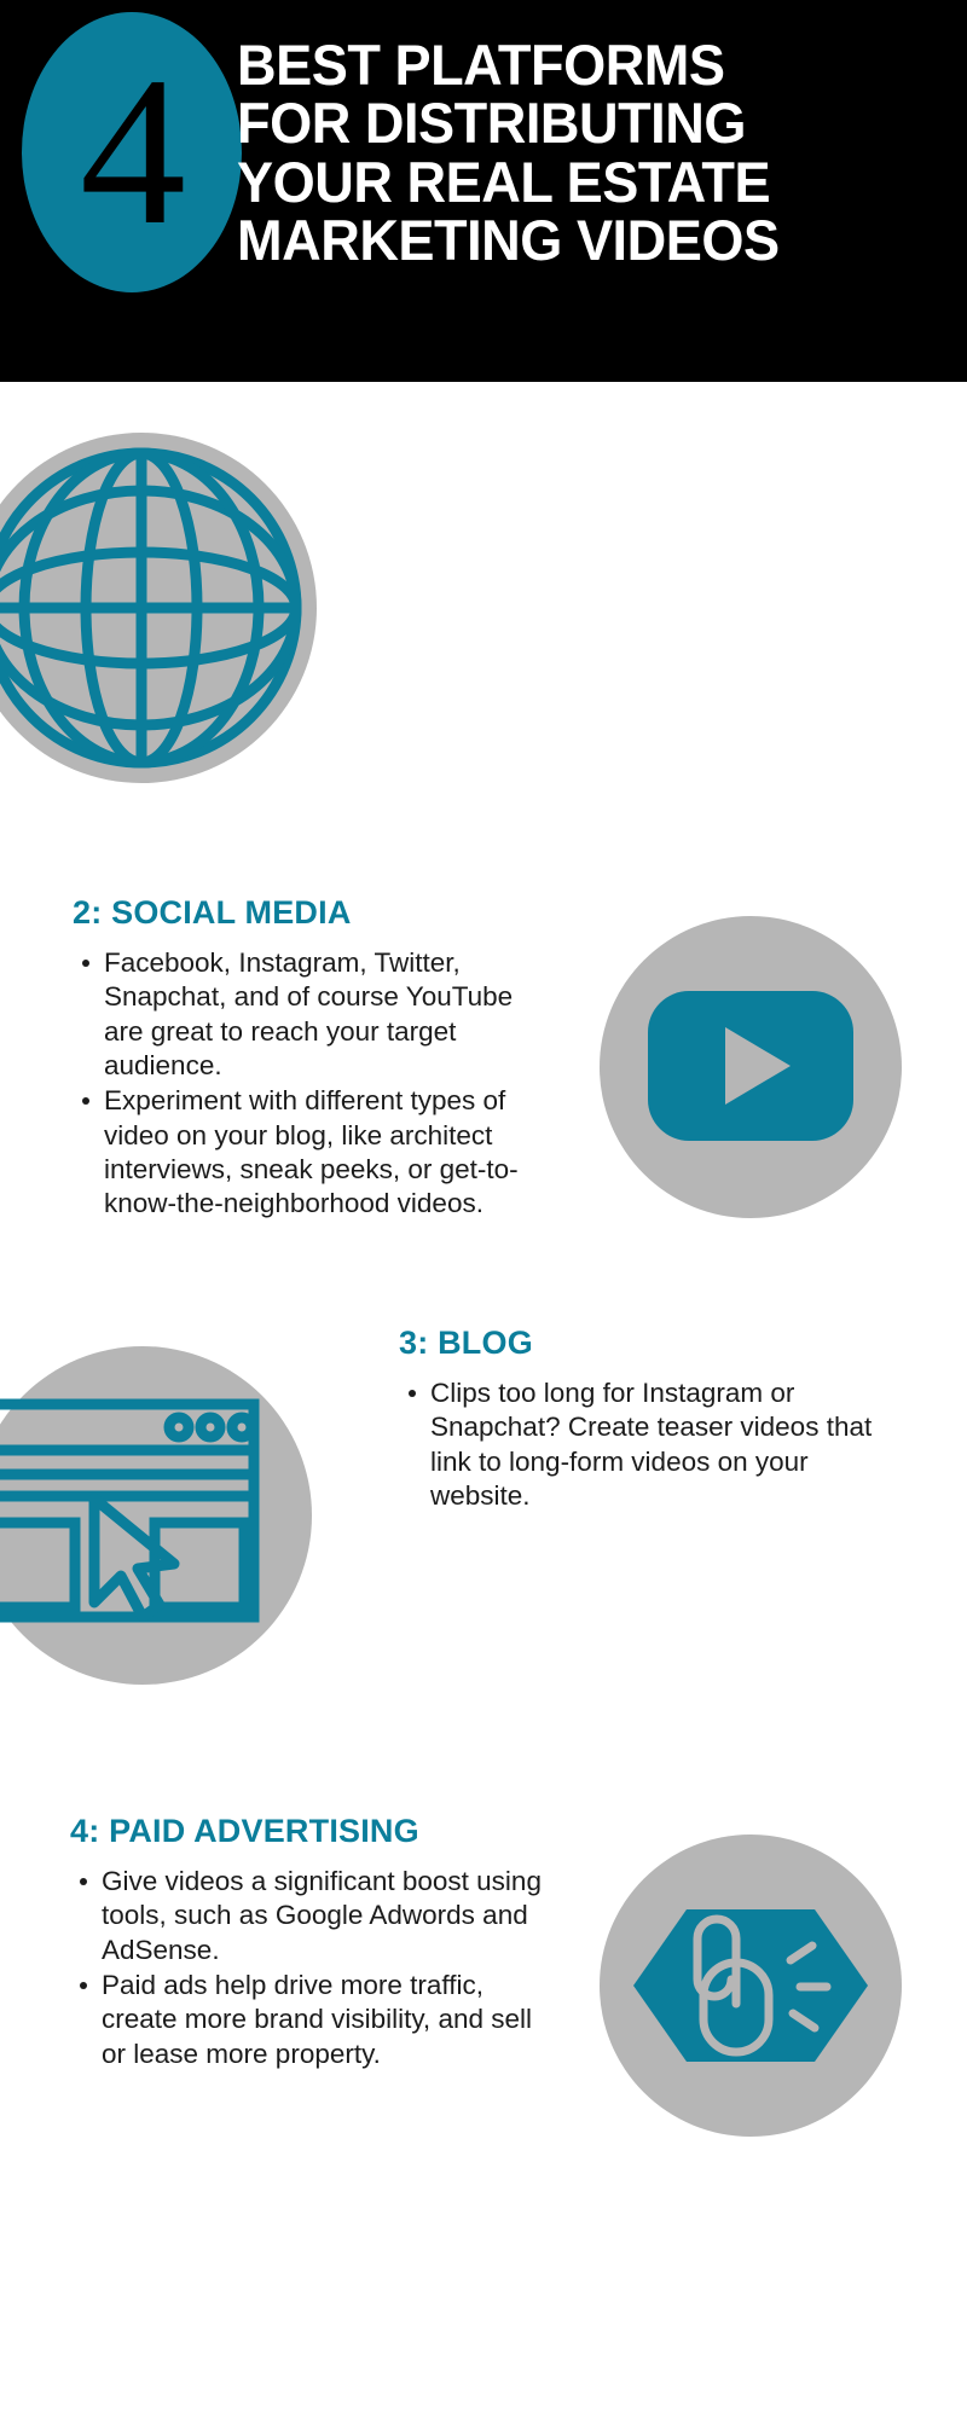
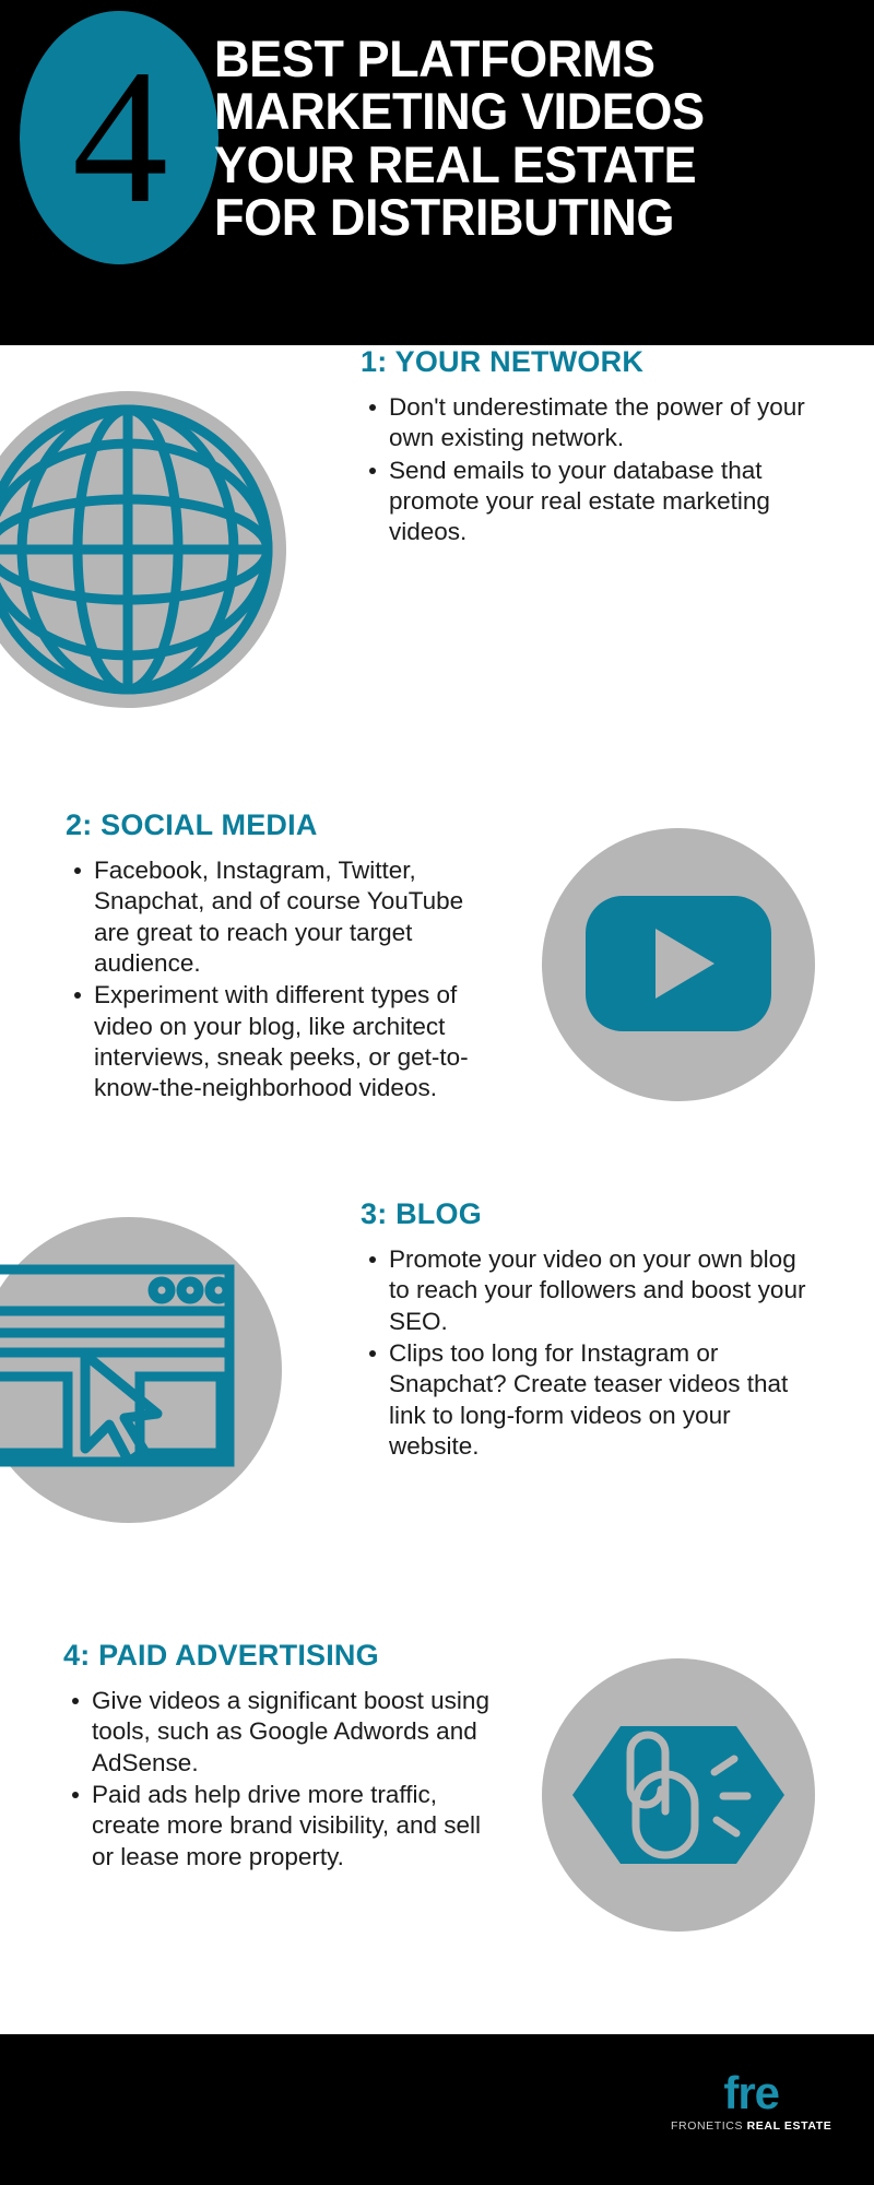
  4
  BEST PLATFORMS
- FOR DISTRIBUTING
+ MARKETING VIDEOS
  YOUR REAL ESTATE
- MARKETING VIDEOS
+ FOR DISTRIBUTING
+ 1: YOUR NETWORK
+ Don't underestimate the power of your own existing network.
+ Send emails to your database that promote your real estate marketing videos.
  2: SOCIAL MEDIA
  Facebook, Instagram, Twitter, Snapchat, and of course YouTube are great to reach your target audience.
  Experiment with different types of video on your blog, like architect interviews, sneak peeks, or get-to-know-the-neighborhood videos.
  3: BLOG
+ Promote your video on your own blog to reach your followers and boost your SEO.
  Clips too long for Instagram or Snapchat? Create teaser videos that link to long-form videos on your website.
  4: PAID ADVERTISING
  Give videos a significant boost using tools, such as Google Adwords and AdSense.
  Paid ads help drive more traffic, create more brand visibility, and sell or lease more property.
+ fre
+ FRONETICS REAL ESTATE
